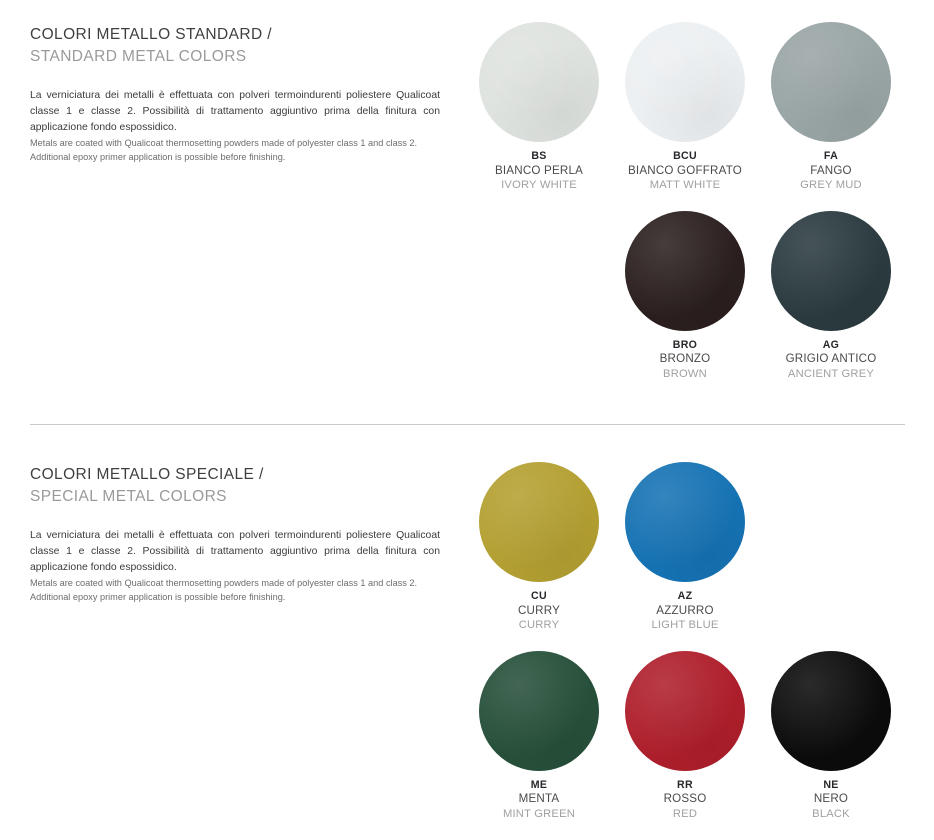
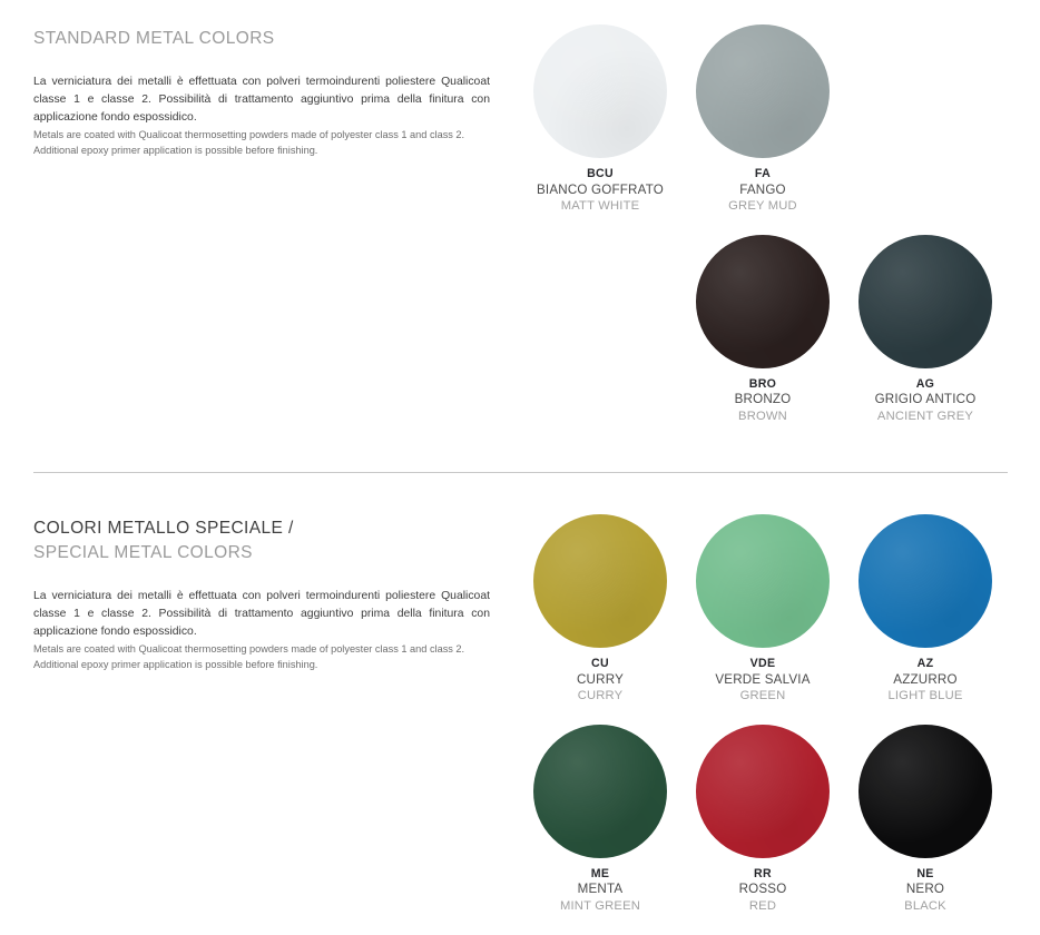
- COLORI METALLO STANDARD /
  STANDARD METAL COLORS
  La verniciatura dei metalli è effettuata con polveri termoindurenti poliestere Qualicoat classe 1 e classe 2. Possibilità di trattamento aggiuntivo prima della finitura con applicazione fondo espossidico.
  Metals are coated with Qualicoat thermosetting powders made of polyester class 1 and class 2. Additional epoxy primer application is possible before finishing.
- BS
- BIANCO PERLA
- IVORY WHITE
  BCU
  BIANCO GOFFRATO
  MATT WHITE
  FA
  FANGO
  GREY MUD
  BRO
  BRONZO
  BROWN
  AG
  GRIGIO ANTICO
  ANCIENT GREY
  COLORI METALLO SPECIALE /
  SPECIAL METAL COLORS
  La verniciatura dei metalli è effettuata con polveri termoindurenti poliestere Qualicoat classe 1 e classe 2. Possibilità di trattamento aggiuntivo prima della finitura con applicazione fondo espossidico.
  Metals are coated with Qualicoat thermosetting powders made of polyester class 1 and class 2. Additional epoxy primer application is possible before finishing.
  CU
  CURRY
  CURRY
+ VDE
+ VERDE SALVIA
+ GREEN
  AZ
  AZZURRO
  LIGHT BLUE
  ME
  MENTA
  MINT GREEN
  RR
  ROSSO
  RED
  NE
  NERO
  BLACK
